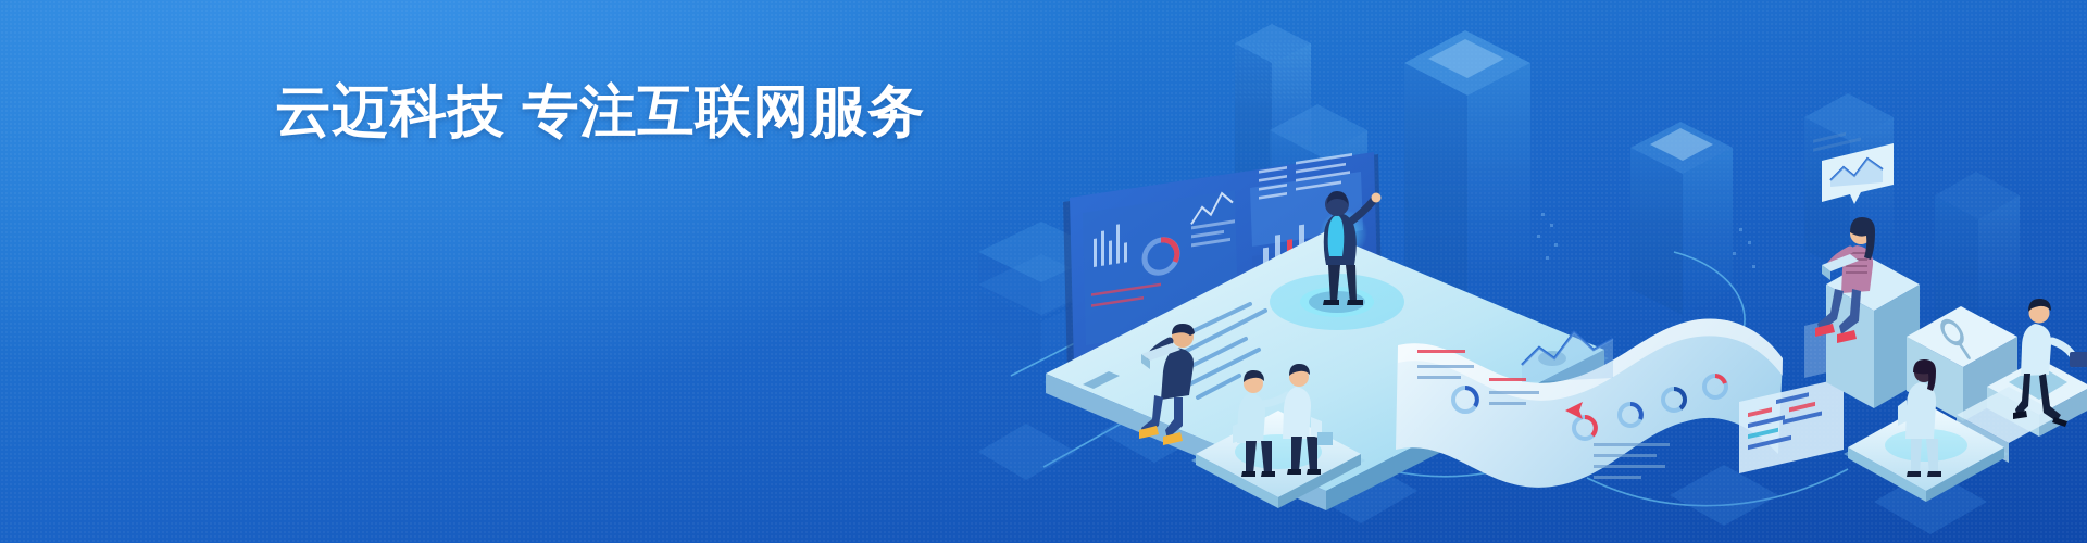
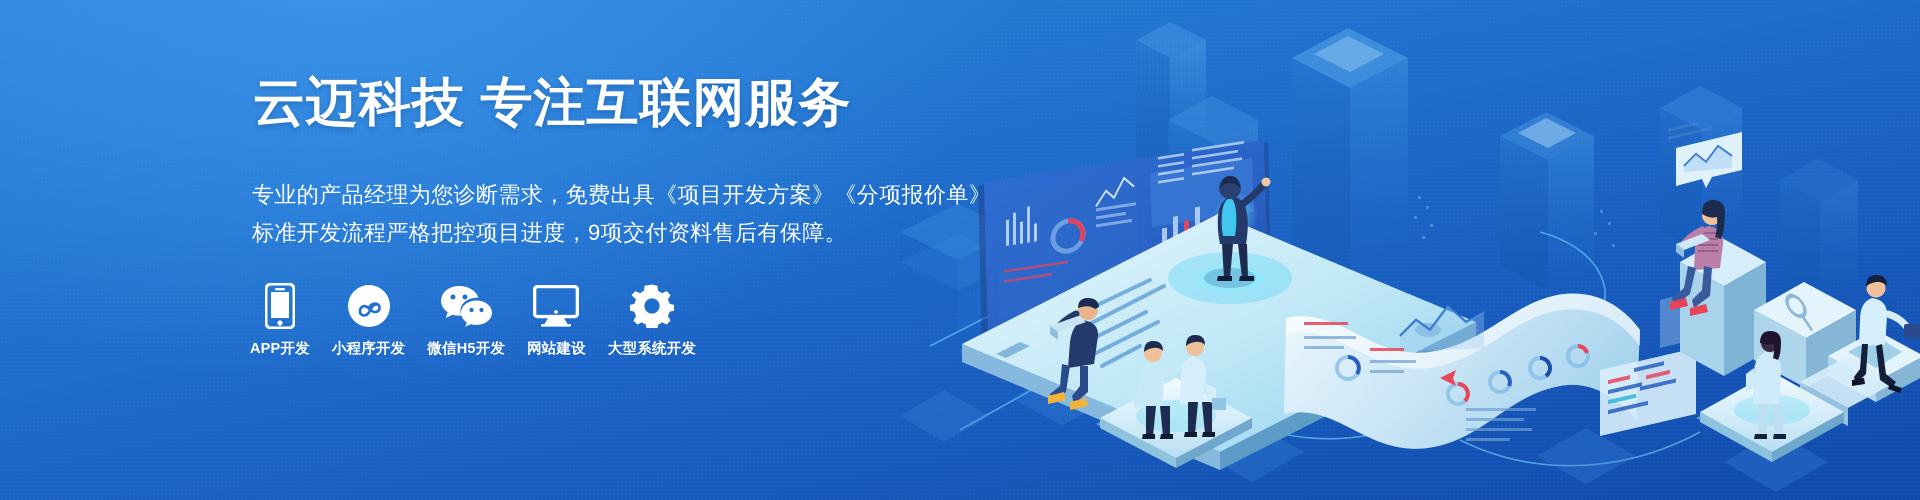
  云迈科技 专注互联网服务
+ 专业的产品经理为您诊断需求，免费出具《项目开发方案》《分项报价单》
+ 标准开发流程严格把控项目进度，9项交付资料售后有保障。
+ APP开发
+ 小程序开发
+ 微信H5开发
+ 网站建设
+ 大型系统开发
